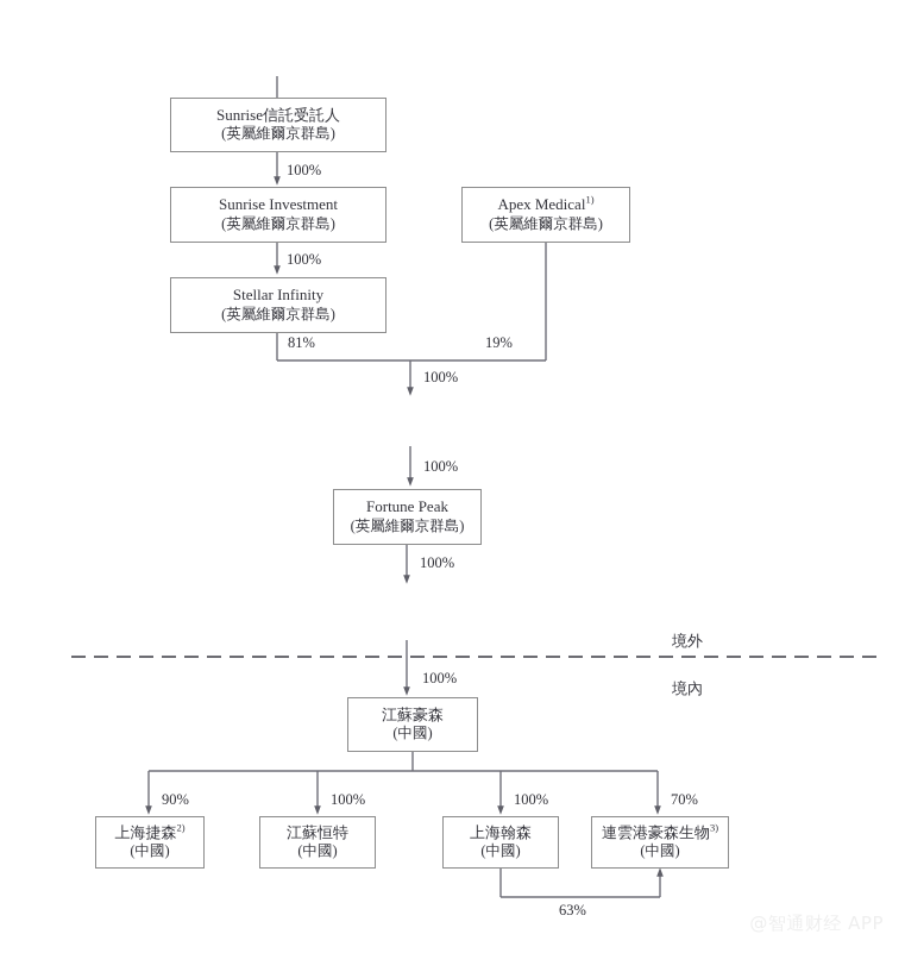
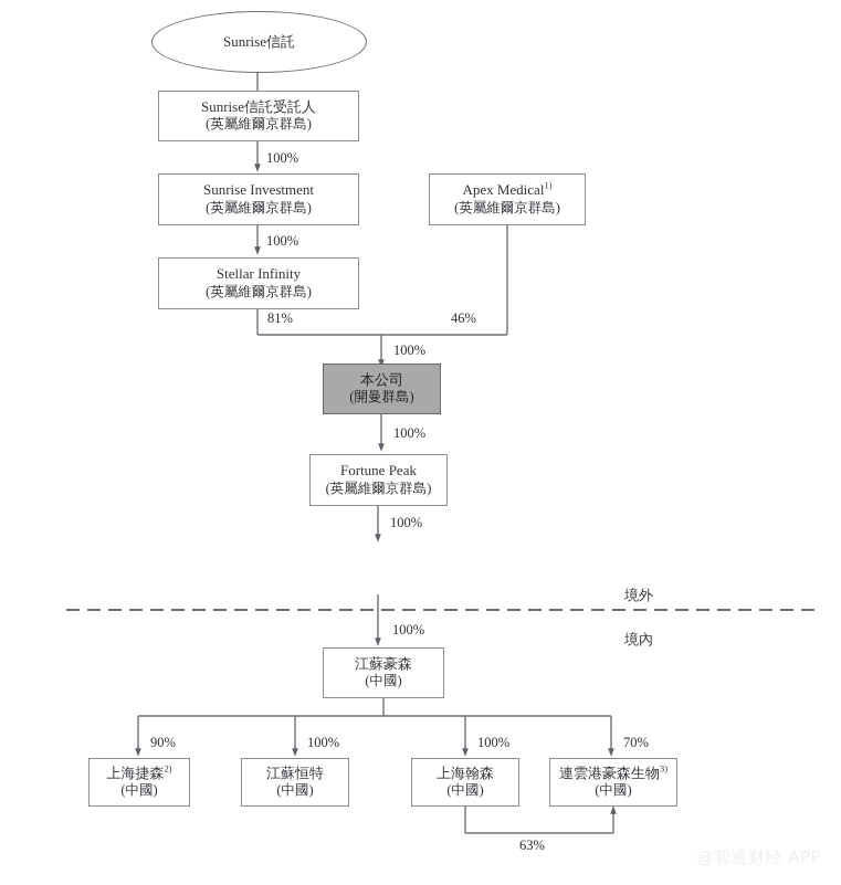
+ Sunrise信託
  Sunrise信託受託人
  (英屬維爾京群島)
  Sunrise Investment
  (英屬維爾京群島)
  Apex Medical1)
  (英屬維爾京群島)
  Stellar Infinity
  (英屬維爾京群島)
+ 本公司
+ (開曼群島)
  Fortune Peak
  (英屬維爾京群島)
  江蘇豪森
  (中國)
  上海捷森2)
  (中國)
  江蘇恒特
  (中國)
  上海翰森
  (中國)
  連雲港豪森生物3)
  (中國)
  100%
  100%
  81%
- 19%
+ 46%
  100%
  100%
  100%
  100%
  90%
  100%
  100%
  70%
  63%
  境外
  境內
